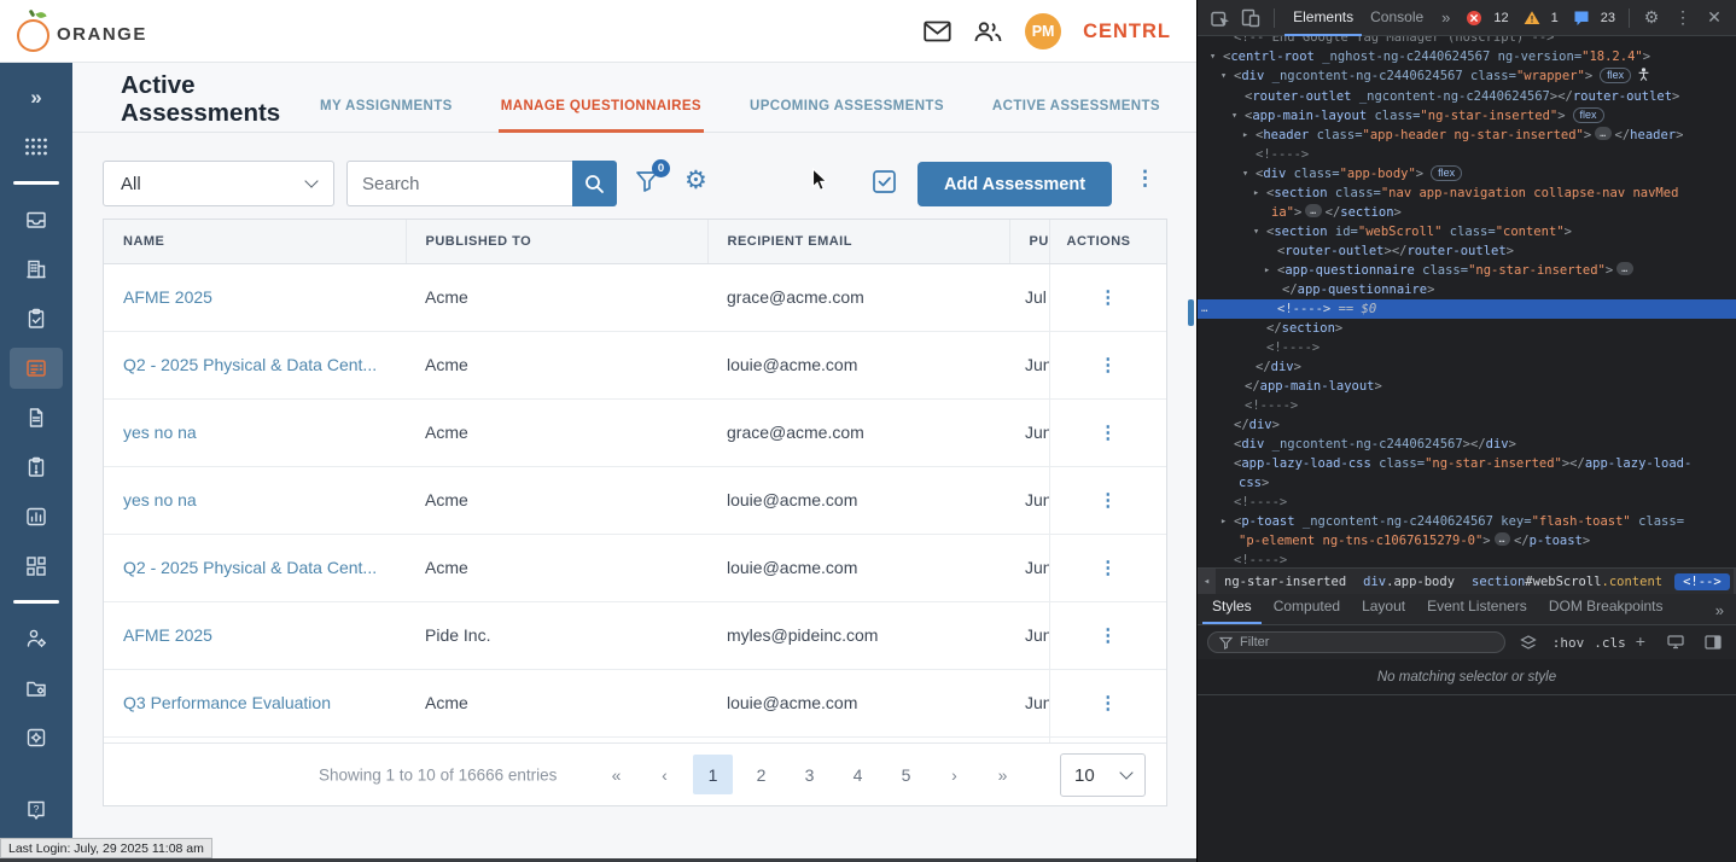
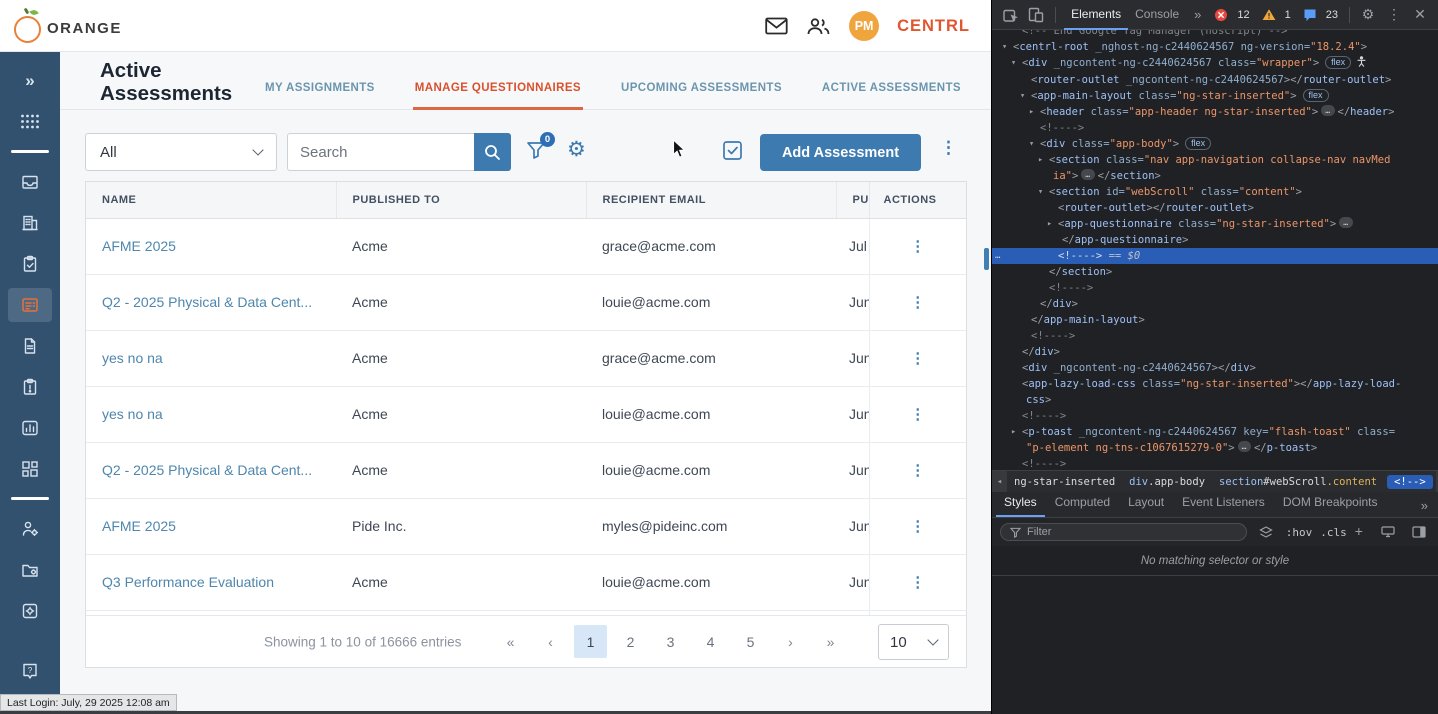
  ORANGE
  PM
  CENTRL
  »
  ?
  Active Assessments
  MY ASSIGNMENTS
  MANAGE QUESTIONNAIRES
  UPCOMING ASSESSMENTS
  ACTIVE ASSESSMENTS
  All
  Search
  0
  ⚙
  Add Assessment
  ⋮
  NAME	PUBLISHED TO	RECIPIENT EMAIL	PU	ACTIONS
  AFME 2025	Acme	grace@acme.com	Jul	⋮
  Q2 - 2025 Physical & Data Cent...	Acme	louie@acme.com	Jun	⋮
  yes no na	Acme	grace@acme.com	Jun	⋮
  yes no na	Acme	louie@acme.com	Jun	⋮
  Q2 - 2025 Physical & Data Cent...	Acme	louie@acme.com	Jun	⋮
  AFME 2025	Pide Inc.	myles@pideinc.com	Jun	⋮
  Q3 Performance Evaluation	Acme	louie@acme.com	Jun	⋮
  Showing 1 to 10 of 16666 entries
  «
  ‹
  1
  2
  3
  4
  5
  ›
  »
  10
- Last Login: July, 29 2025 11:08 am
+ Last Login: July, 29 2025 12:08 am
  Elements
  Console
  »
  12
  1
  23
  ⚙
  ⋮
  ✕
  <!-- End Google Tag Manager (noscript) -->
  ▾ <centrl-root _nghost-ng-c2440624567 ng-version="18.2.4">
  ▾ <div _ngcontent-ng-c2440624567 class="wrapper"> flex
  <router-outlet _ngcontent-ng-c2440624567></router-outlet>
  ▾ <app-main-layout class="ng-star-inserted"> flex
  ▸ <header class="app-header ng-star-inserted"> … </header>
  <!---->
  ▾ <div class="app-body"> flex
  ▸ <section class="nav app-navigation collapse-nav navMed
  ia"> … </section>
  ▾ <section id="webScroll" class="content">
  <router-outlet></router-outlet>
  ▸ <app-questionnaire class="ng-star-inserted"> …
  </app-questionnaire>
  …
  <!----> == $0
  </section>
  <!---->
  </div>
  </app-main-layout>
  <!---->
  </div>
  <div _ngcontent-ng-c2440624567></div>
  <app-lazy-load-css class="ng-star-inserted"></app-lazy-load-
  css>
  <!---->
  ▸ <p-toast _ngcontent-ng-c2440624567 key="flash-toast" class=
  "p-element ng-tns-c1067615279-0"> … </p-toast>
  <!---->
  ◂
  ng-star-inserted
  div.app-body
  section#webScroll.content
  <!-->
  Styles
  Computed
  Layout
  Event Listeners
  DOM Breakpoints
  »
  Filter
  :hov
  .cls
  +
  No matching selector or style
